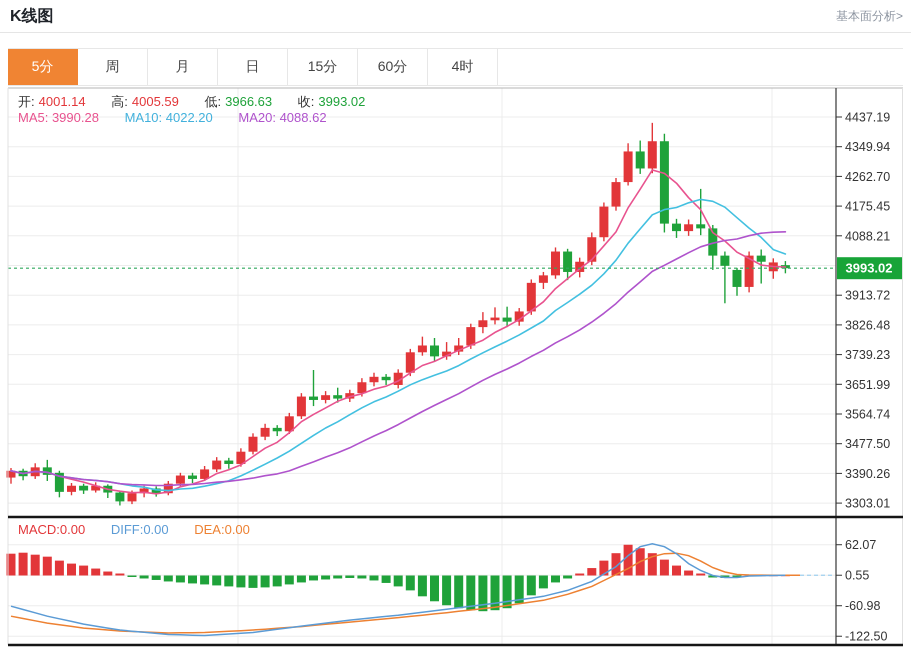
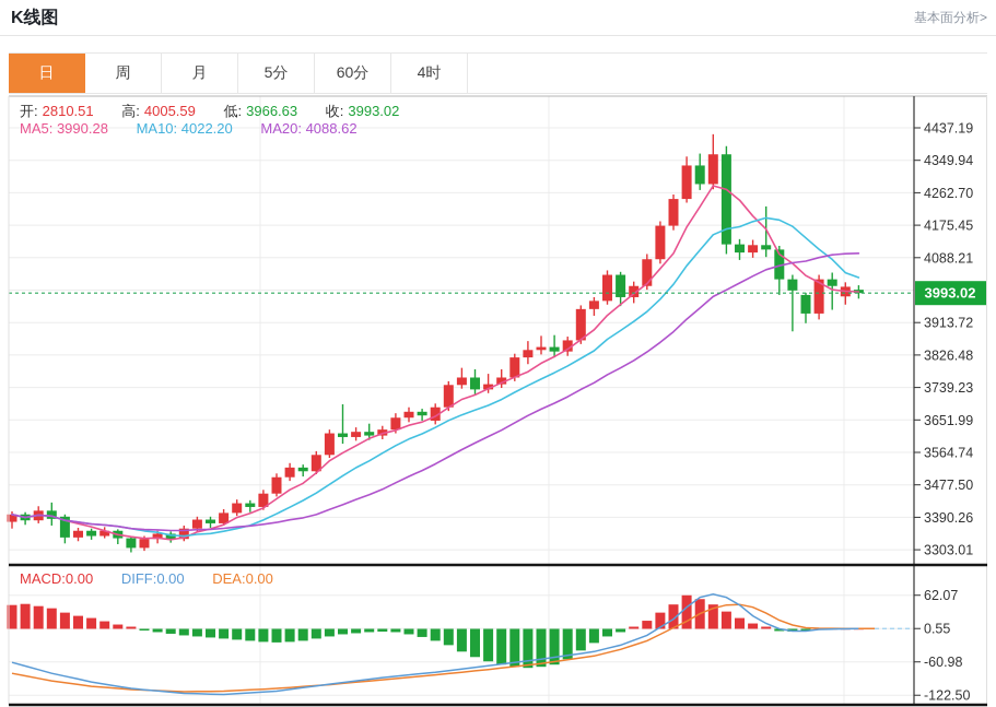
  K线图
  基本面分析>
- 5分
+ 日
  周
  月
- 日
+ 5分
- 15分
  60分
  4时
  3993.02
  4437.19
  4349.94
  4262.70
  4175.45
  4088.21
  3913.72
  3826.48
  3739.23
  3651.99
  3564.74
  3477.50
  3390.26
  3303.01
  62.07
  0.55
  -60.98
  -122.50
- 开: 4001.14 高: 4005.59 低: 3966.63 收: 3993.02
+ 开: 2810.51 高: 4005.59 低: 3966.63 收: 3993.02
  MA5: 3990.28 MA10: 4022.20 MA20: 4088.62
  MACD:0.00 DIFF:0.00 DEA:0.00
